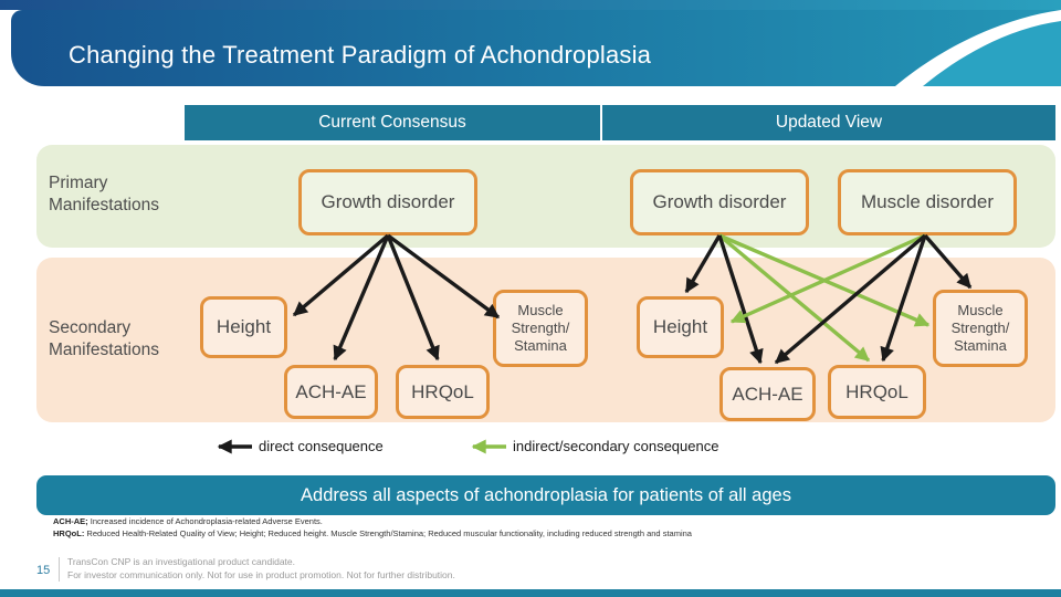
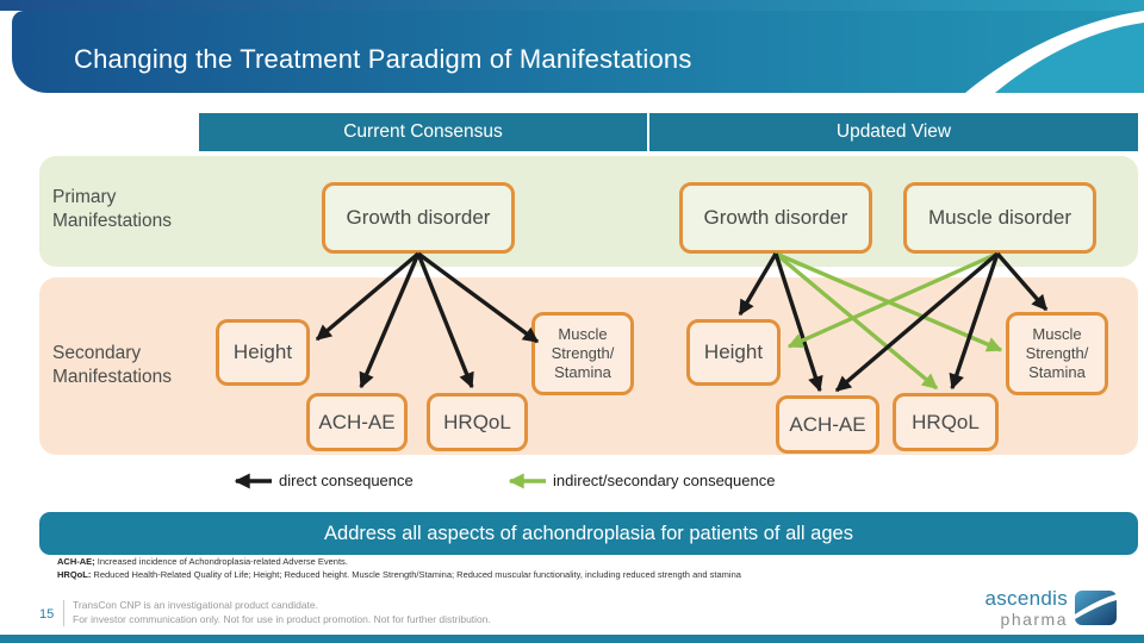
- Changing the Treatment Paradigm of Achondroplasia
+ Changing the Treatment Paradigm of Manifestations
  Current Consensus
  Updated View
  Primary Manifestations
  Secondary Manifestations
  Growth disorder
  Growth disorder
  Muscle disorder
  Height
  ACH-AE
  HRQoL
  Muscle Strength/ Stamina
  Height
  ACH-AE
  HRQoL
  Muscle Strength/ Stamina
  direct consequence
  indirect/secondary consequence
  Address all aspects of achondroplasia for patients of all ages
  ACH-AE; Increased incidence of Achondroplasia-related Adverse Events.
- HRQoL: Reduced Health-Related Quality of View; Height; Reduced height. Muscle Strength/Stamina; Reduced muscular functionality, including reduced strength and stamina
+ HRQoL: Reduced Health-Related Quality of Life; Height; Reduced height. Muscle Strength/Stamina; Reduced muscular functionality, including reduced strength and stamina
  15
  TransCon CNP is an investigational product candidate.
  For investor communication only. Not for use in product promotion. Not for further distribution.
+ ascendis
+ pharma
